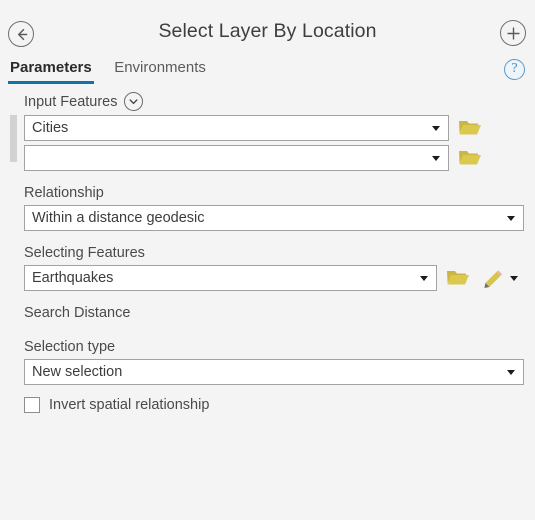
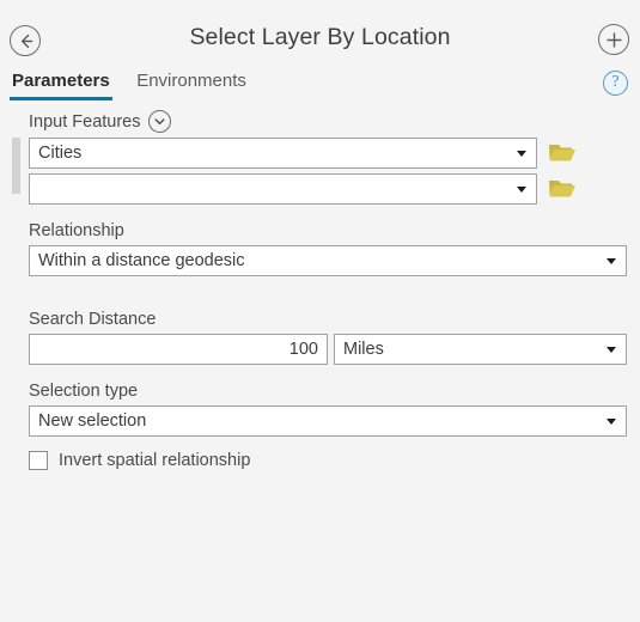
  Select Layer By Location
  Parameters Environments
  ?
  Input Features
  Cities
  Relationship
  Within a distance geodesic
- Selecting Features
- Earthquakes
  Search Distance
+ 100
+ Miles
  Selection type
  New selection
  Invert spatial relationship
